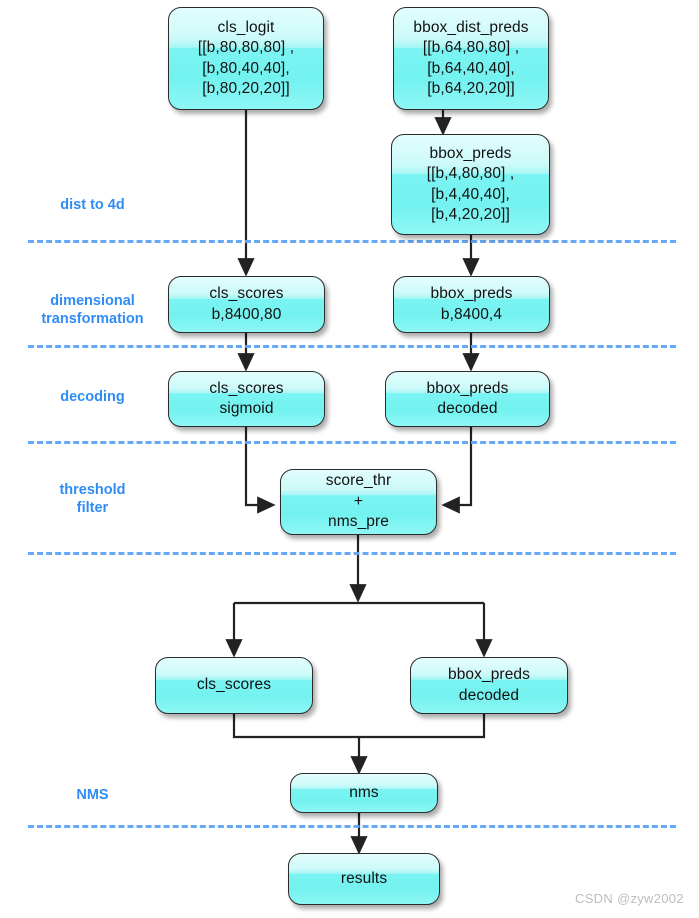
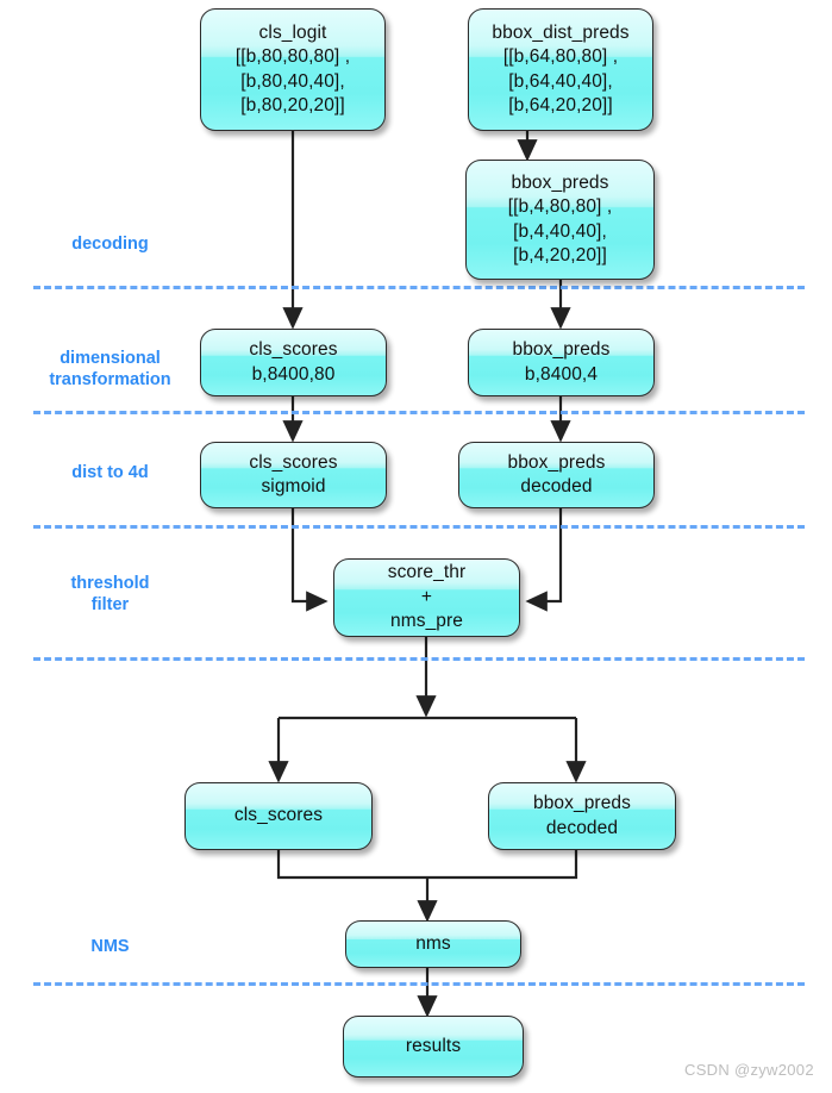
- dist to 4d
+ decoding
  dimensional
  transformation
- decoding
+ dist to 4d
  threshold
  filter
  NMS
  cls_logit
  [[b,80,80,80] ,
  [b,80,40,40],
  [b,80,20,20]]
  bbox_dist_preds
  [[b,64,80,80] ,
  [b,64,40,40],
  [b,64,20,20]]
  bbox_preds
  [[b,4,80,80] ,
  [b,4,40,40],
  [b,4,20,20]]
  cls_scores
  b,8400,80
  bbox_preds
  b,8400,4
  cls_scores
  sigmoid
  bbox_preds
  decoded
  score_thr
  +
  nms_pre
  cls_scores
  bbox_preds
  decoded
  nms
  results
  CSDN @zyw2002
